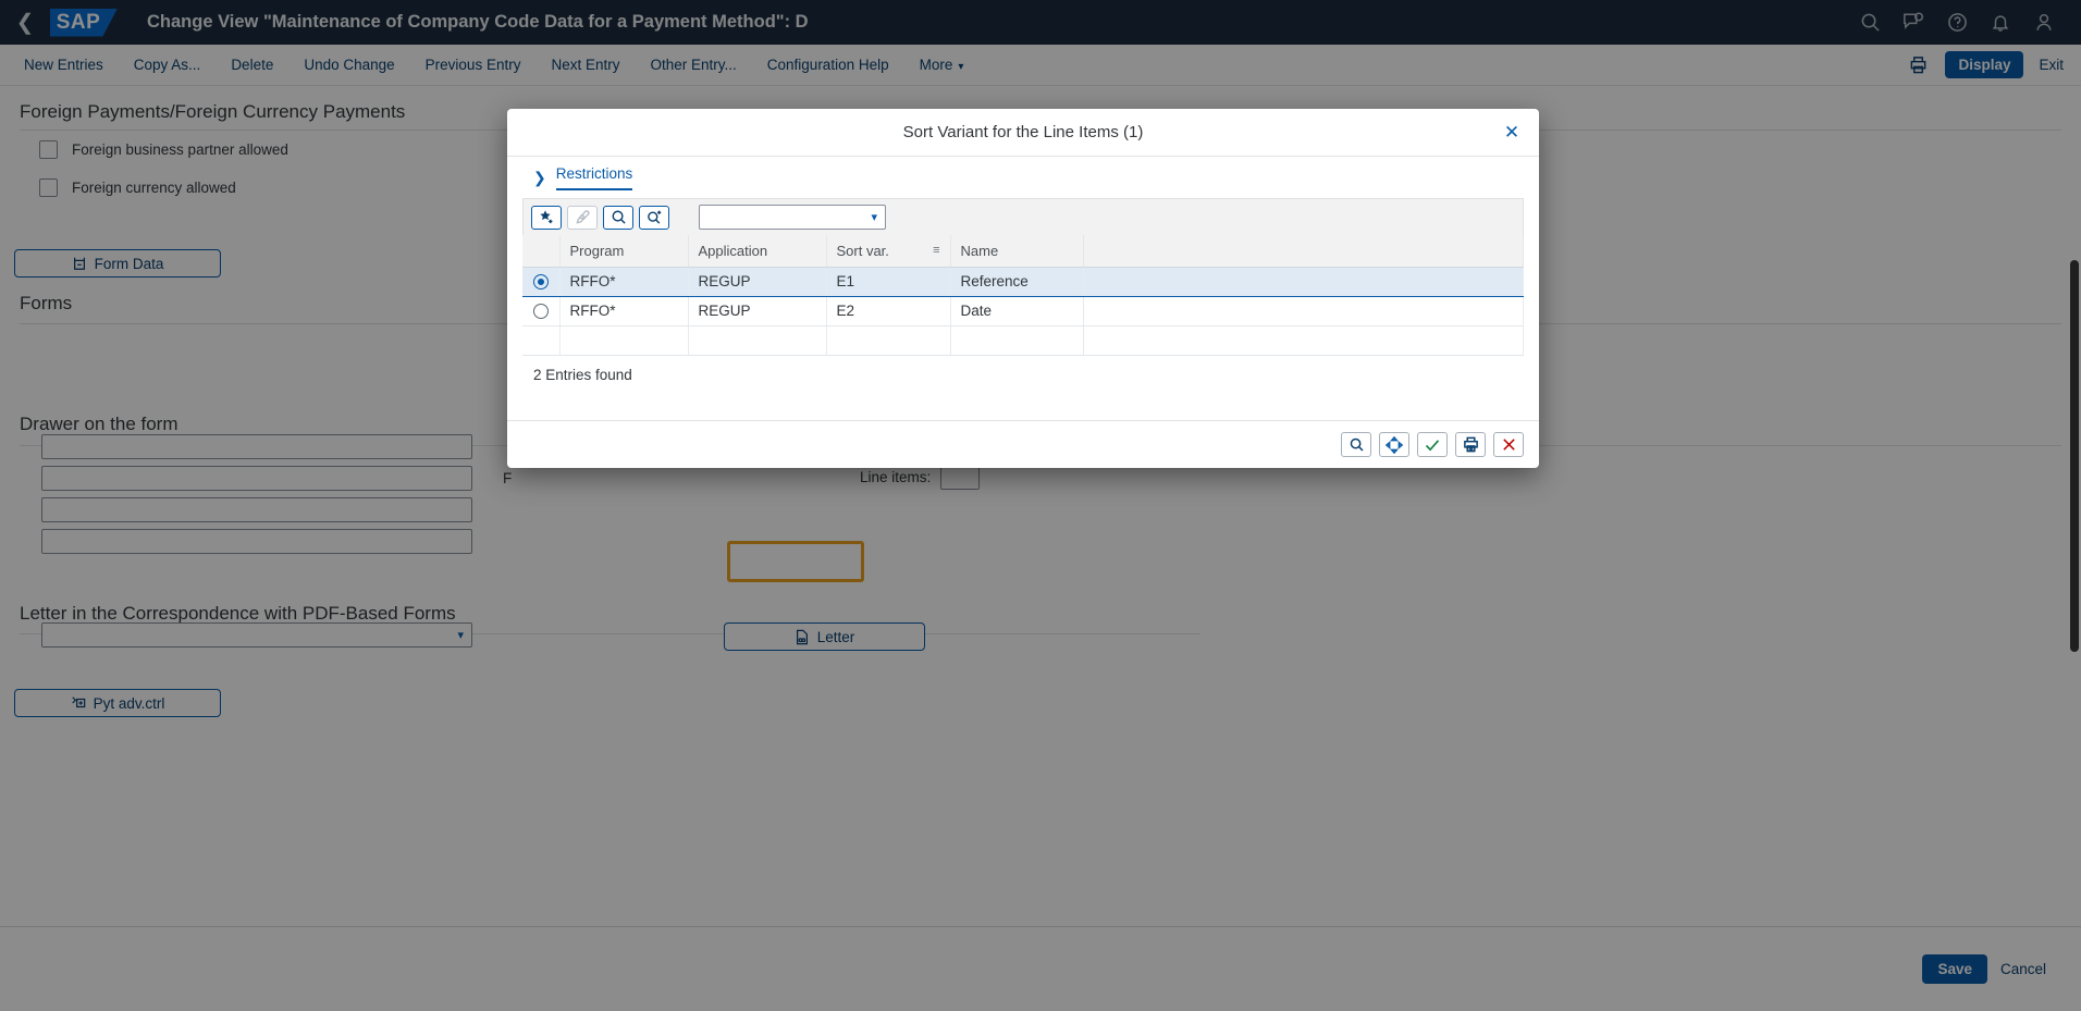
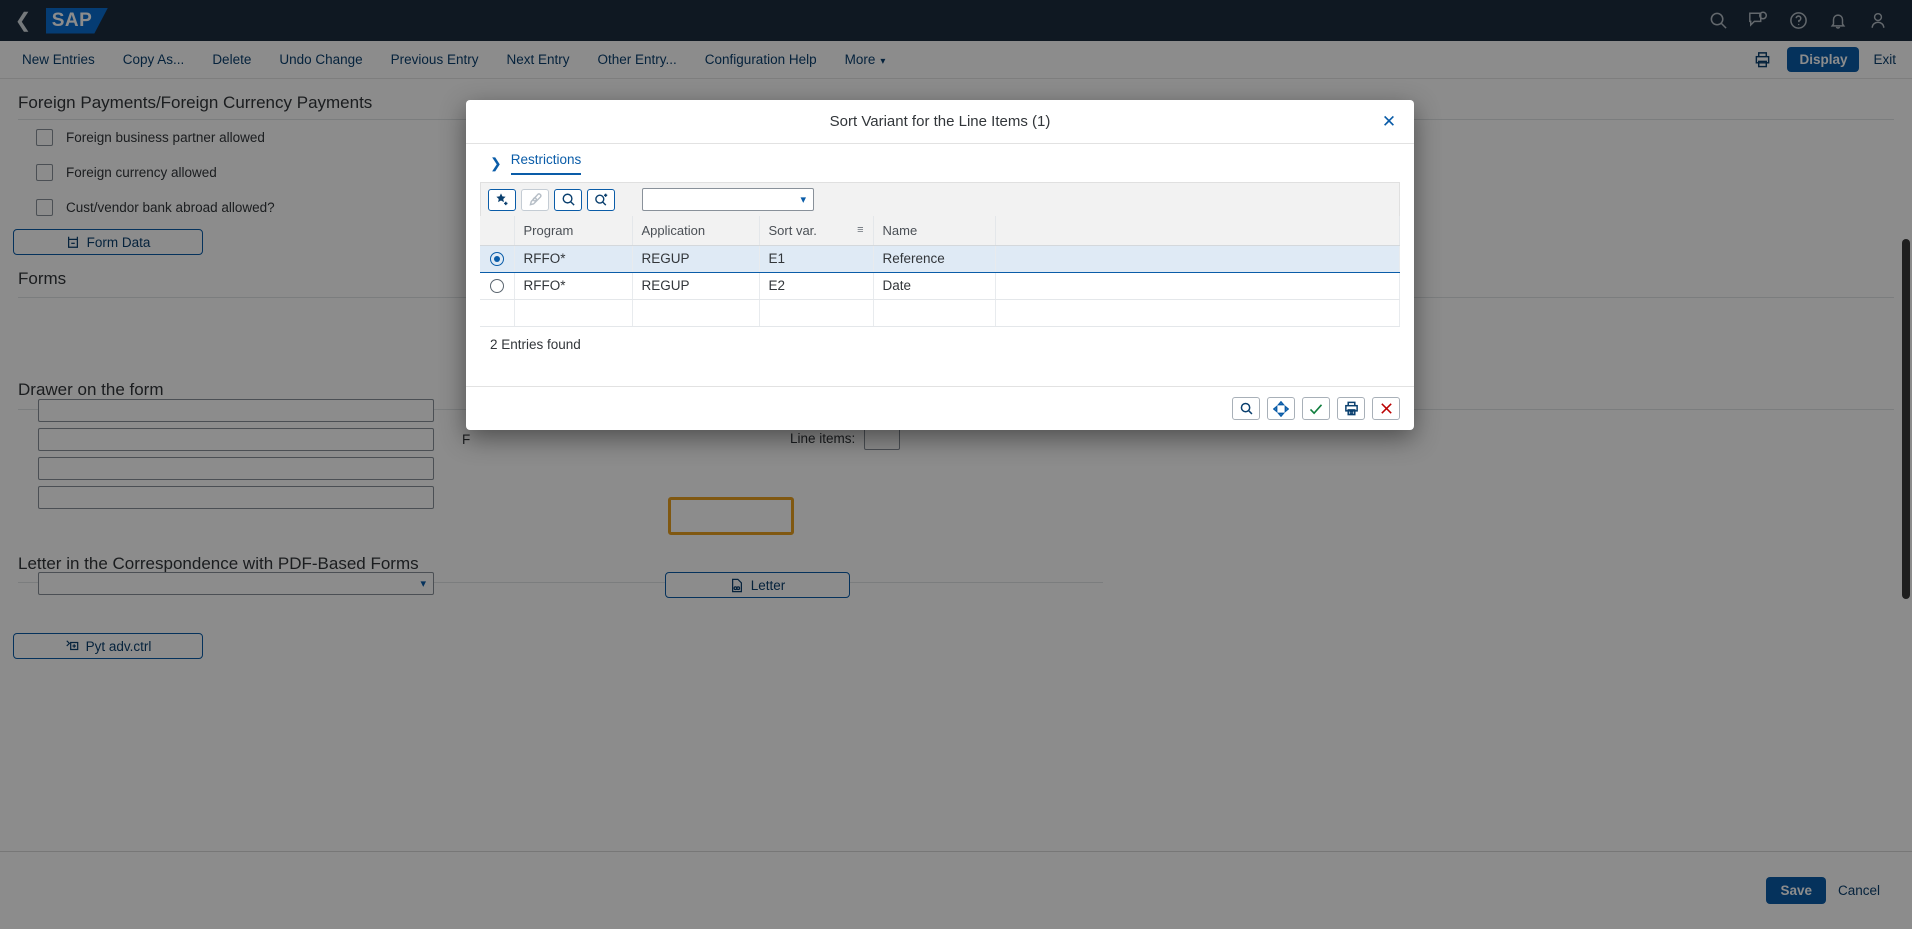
  ❮
  SAP
- Change View "Maintenance of Company Code Data for a Payment Method": D
  New Entries
  Copy As...
  Delete
  Undo Change
  Previous Entry
  Next Entry
  Other Entry...
  Configuration Help
  More ▾
  Display
  Exit
  Foreign Payments/Foreign Currency Payments
  Foreign business partner allowed
  Foreign currency allowed
+ Cust/vendor bank abroad allowed?
  Form Data
  Forms
  F
  Drawer on the form
  Line items:
  Letter in the Correspondence with PDF-Based Forms
  ▾
  Letter
  Pyt adv.ctrl
  Save
  Cancel
  Sort Variant for the Line Items (1)
  ✕
  ❯
  Restrictions
  ▾
  	Program	Application	Sort var. ≡	Name
  	RFFO*	REGUP	E1	Reference
  	RFFO*	REGUP	E2	Date
  2 Entries found
